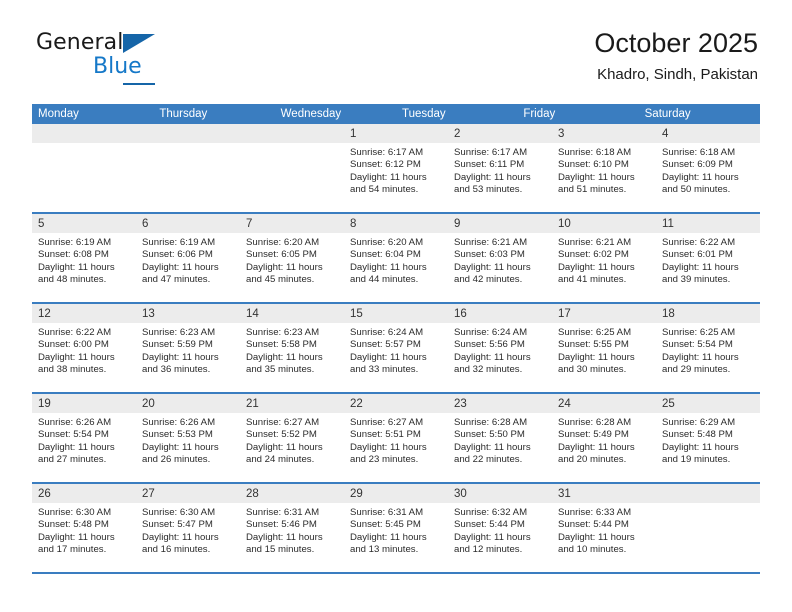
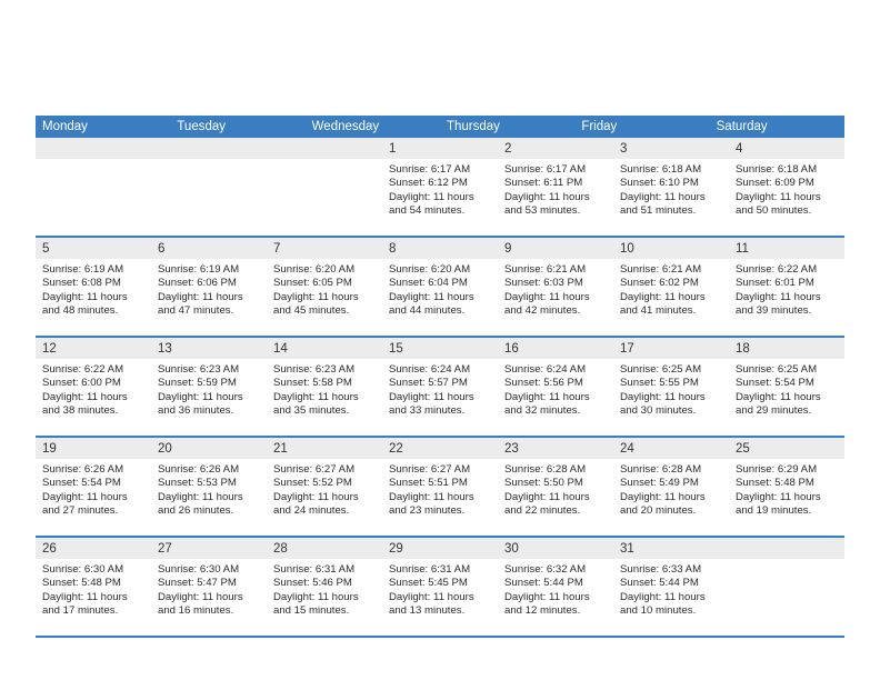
- General
- Blue
- October 2025
- Khadro, Sindh, Pakistan
  Monday
- Thursday
+ Tuesday
  Wednesday
- Tuesday
+ Thursday
  Friday
  Saturday
  1
  Sunrise: 6:17 AM
  Sunset: 6:12 PM
  Daylight: 11 hours
  and 54 minutes.
  2
  Sunrise: 6:17 AM
  Sunset: 6:11 PM
  Daylight: 11 hours
  and 53 minutes.
  3
  Sunrise: 6:18 AM
  Sunset: 6:10 PM
  Daylight: 11 hours
  and 51 minutes.
  4
  Sunrise: 6:18 AM
  Sunset: 6:09 PM
  Daylight: 11 hours
  and 50 minutes.
  5
  Sunrise: 6:19 AM
  Sunset: 6:08 PM
  Daylight: 11 hours
  and 48 minutes.
  6
  Sunrise: 6:19 AM
  Sunset: 6:06 PM
  Daylight: 11 hours
  and 47 minutes.
  7
  Sunrise: 6:20 AM
  Sunset: 6:05 PM
  Daylight: 11 hours
  and 45 minutes.
  8
  Sunrise: 6:20 AM
  Sunset: 6:04 PM
  Daylight: 11 hours
  and 44 minutes.
  9
  Sunrise: 6:21 AM
  Sunset: 6:03 PM
  Daylight: 11 hours
  and 42 minutes.
  10
  Sunrise: 6:21 AM
  Sunset: 6:02 PM
  Daylight: 11 hours
  and 41 minutes.
  11
  Sunrise: 6:22 AM
  Sunset: 6:01 PM
  Daylight: 11 hours
  and 39 minutes.
  12
  Sunrise: 6:22 AM
  Sunset: 6:00 PM
  Daylight: 11 hours
  and 38 minutes.
  13
  Sunrise: 6:23 AM
  Sunset: 5:59 PM
  Daylight: 11 hours
  and 36 minutes.
  14
  Sunrise: 6:23 AM
  Sunset: 5:58 PM
  Daylight: 11 hours
  and 35 minutes.
  15
  Sunrise: 6:24 AM
  Sunset: 5:57 PM
  Daylight: 11 hours
  and 33 minutes.
  16
  Sunrise: 6:24 AM
  Sunset: 5:56 PM
  Daylight: 11 hours
  and 32 minutes.
  17
  Sunrise: 6:25 AM
  Sunset: 5:55 PM
  Daylight: 11 hours
  and 30 minutes.
  18
  Sunrise: 6:25 AM
  Sunset: 5:54 PM
  Daylight: 11 hours
  and 29 minutes.
  19
  Sunrise: 6:26 AM
  Sunset: 5:54 PM
  Daylight: 11 hours
  and 27 minutes.
  20
  Sunrise: 6:26 AM
  Sunset: 5:53 PM
  Daylight: 11 hours
  and 26 minutes.
  21
  Sunrise: 6:27 AM
  Sunset: 5:52 PM
  Daylight: 11 hours
  and 24 minutes.
  22
  Sunrise: 6:27 AM
  Sunset: 5:51 PM
  Daylight: 11 hours
  and 23 minutes.
  23
  Sunrise: 6:28 AM
  Sunset: 5:50 PM
  Daylight: 11 hours
  and 22 minutes.
  24
  Sunrise: 6:28 AM
  Sunset: 5:49 PM
  Daylight: 11 hours
  and 20 minutes.
  25
  Sunrise: 6:29 AM
  Sunset: 5:48 PM
  Daylight: 11 hours
  and 19 minutes.
  26
  Sunrise: 6:30 AM
  Sunset: 5:48 PM
  Daylight: 11 hours
  and 17 minutes.
  27
  Sunrise: 6:30 AM
  Sunset: 5:47 PM
  Daylight: 11 hours
  and 16 minutes.
  28
  Sunrise: 6:31 AM
  Sunset: 5:46 PM
  Daylight: 11 hours
  and 15 minutes.
  29
  Sunrise: 6:31 AM
  Sunset: 5:45 PM
  Daylight: 11 hours
  and 13 minutes.
  30
  Sunrise: 6:32 AM
  Sunset: 5:44 PM
  Daylight: 11 hours
  and 12 minutes.
  31
  Sunrise: 6:33 AM
  Sunset: 5:44 PM
  Daylight: 11 hours
  and 10 minutes.
